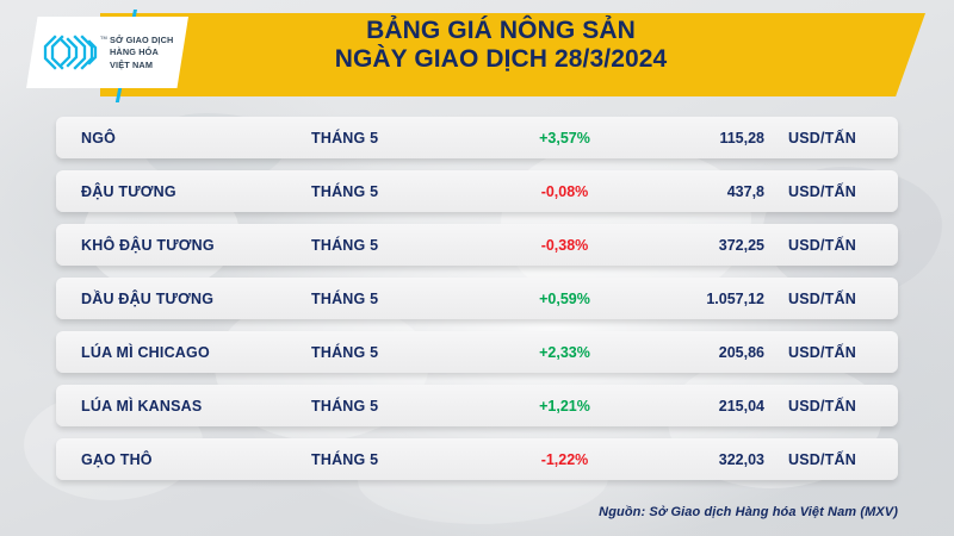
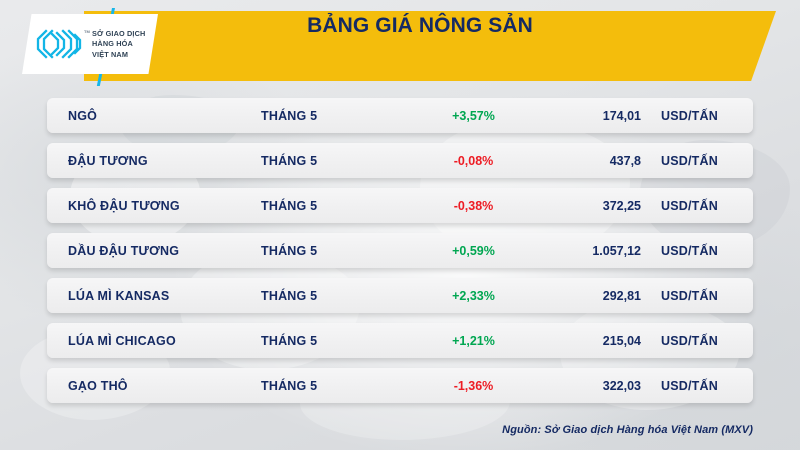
  BẢNG GIÁ NÔNG SẢN
- NGÀY GIAO DỊCH 28/3/2024
  SỞ GIAO DỊCH
  HÀNG HÓA
  VIỆT NAM
  NGÔ
  THÁNG 5
  +3,57%
- 115,28
+ 174,01
  USD/TẤN
  ĐẬU TƯƠNG
  THÁNG 5
  -0,08%
  437,8
  USD/TẤN
  KHÔ ĐẬU TƯƠNG
  THÁNG 5
  -0,38%
  372,25
  USD/TẤN
  DẦU ĐẬU TƯƠNG
  THÁNG 5
  +0,59%
  1.057,12
  USD/TẤN
- LÚA MÌ CHICAGO
+ LÚA MÌ KANSAS
  THÁNG 5
  +2,33%
- 205,86
+ 292,81
  USD/TẤN
- LÚA MÌ KANSAS
+ LÚA MÌ CHICAGO
  THÁNG 5
  +1,21%
  215,04
  USD/TẤN
  GẠO THÔ
  THÁNG 5
- -1,22%
+ -1,36%
  322,03
  USD/TẤN
  Nguồn: Sở Giao dịch Hàng hóa Việt Nam (MXV)
